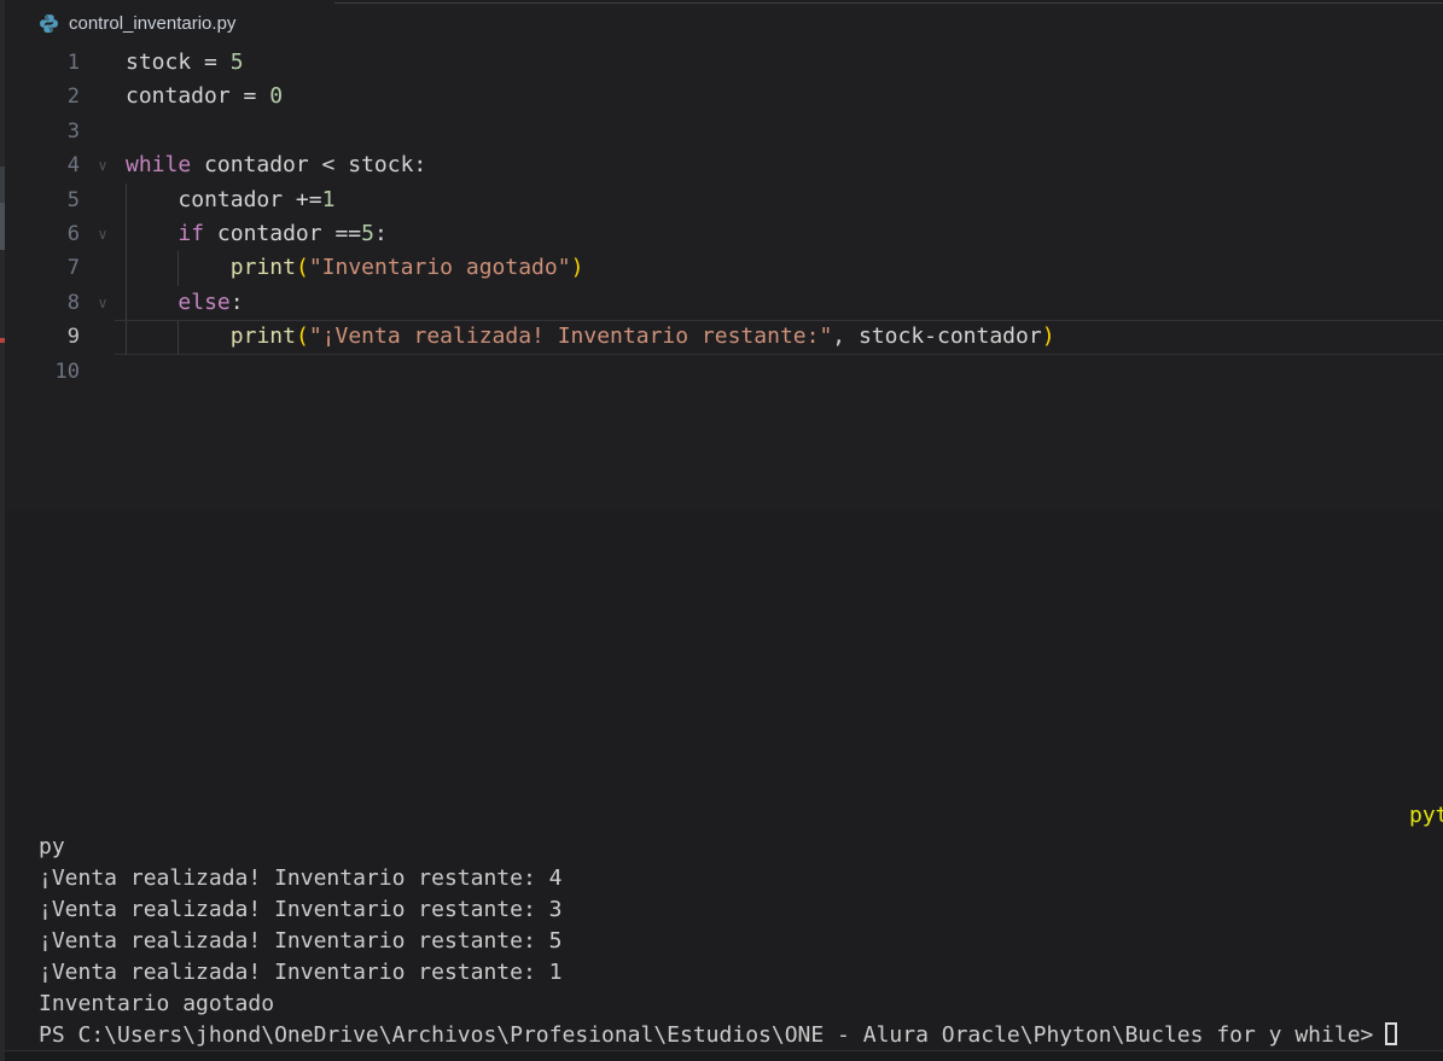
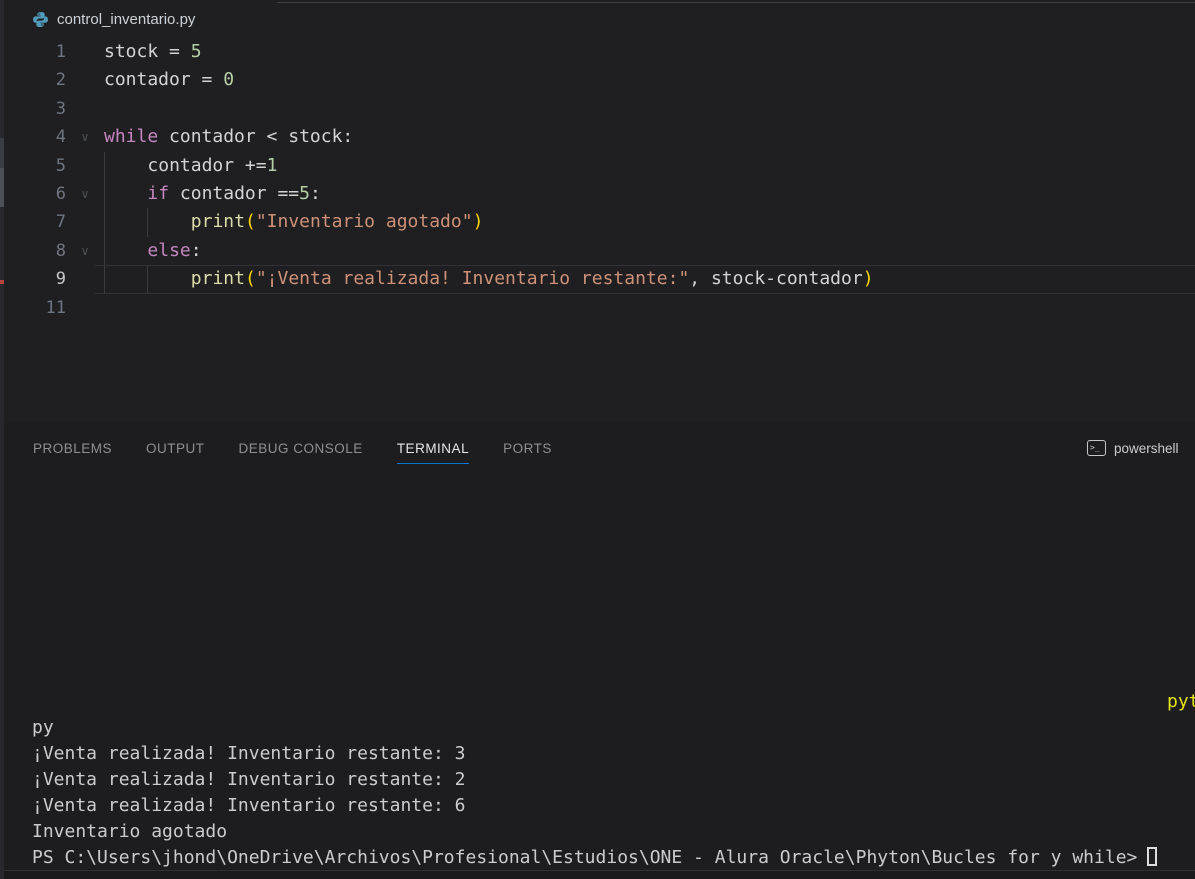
  control_inventario.py
  1
  stock = 5
  2
  contador = 0
  3
  4
  ∨
  while contador < stock:
  5
  contador +=1
  6
  ∨
  if contador ==5:
  7
  print("Inventario agotado")
  8
  ∨
  else:
  9
  print("¡Venta realizada! Inventario restante:", stock-contador)
- 10
+ 11
+ PROBLEMS
+ OUTPUT
+ DEBUG CONSOLE
+ TERMINAL
+ PORTS
+ >_
+ powershell
  py
- ¡Venta realizada! Inventario restante: 4
  ¡Venta realizada! Inventario restante: 3
- ¡Venta realizada! Inventario restante: 5
+ ¡Venta realizada! Inventario restante: 2
- ¡Venta realizada! Inventario restante: 1
+ ¡Venta realizada! Inventario restante: 6
  Inventario agotado
  PS C:\Users\jhond\OneDrive\Archivos\Profesional\Estudios\ONE - Alura Oracle\Phyton\Bucles for y while>
